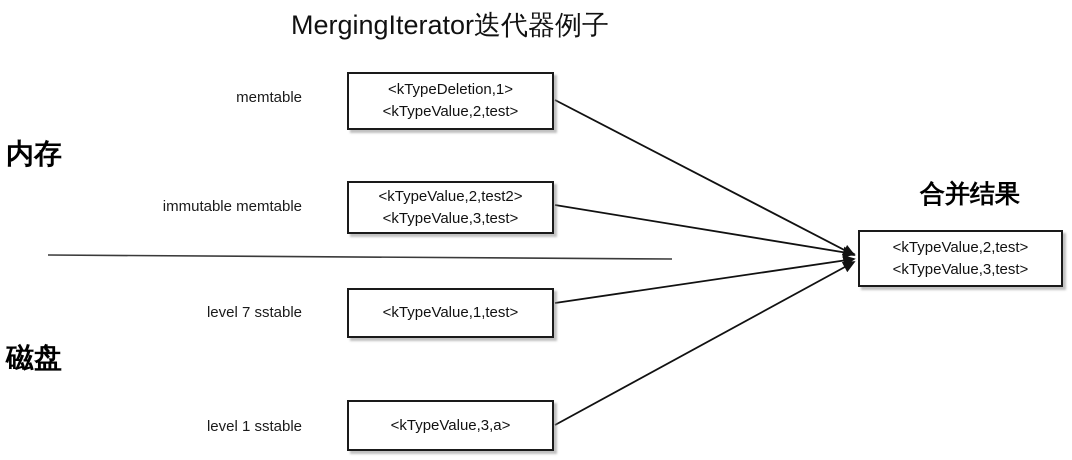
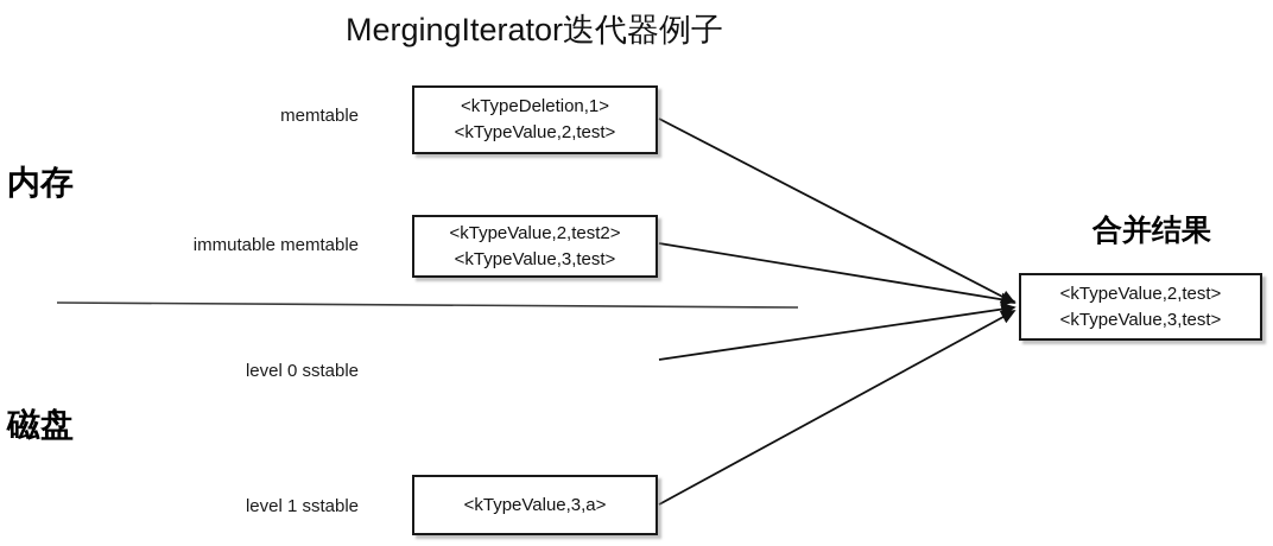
  MergingIterator迭代器例子
  内存
  磁盘
  memtable
  immutable memtable
- level 7 sstable
+ level 0 sstable
  level 1 sstable
  <kTypeDeletion,1>
  <kTypeValue,2,test>
  <kTypeValue,2,test2>
  <kTypeValue,3,test>
- <kTypeValue,1,test>
  <kTypeValue,3,a>
  合并结果
  <kTypeValue,2,test>
  <kTypeValue,3,test>
